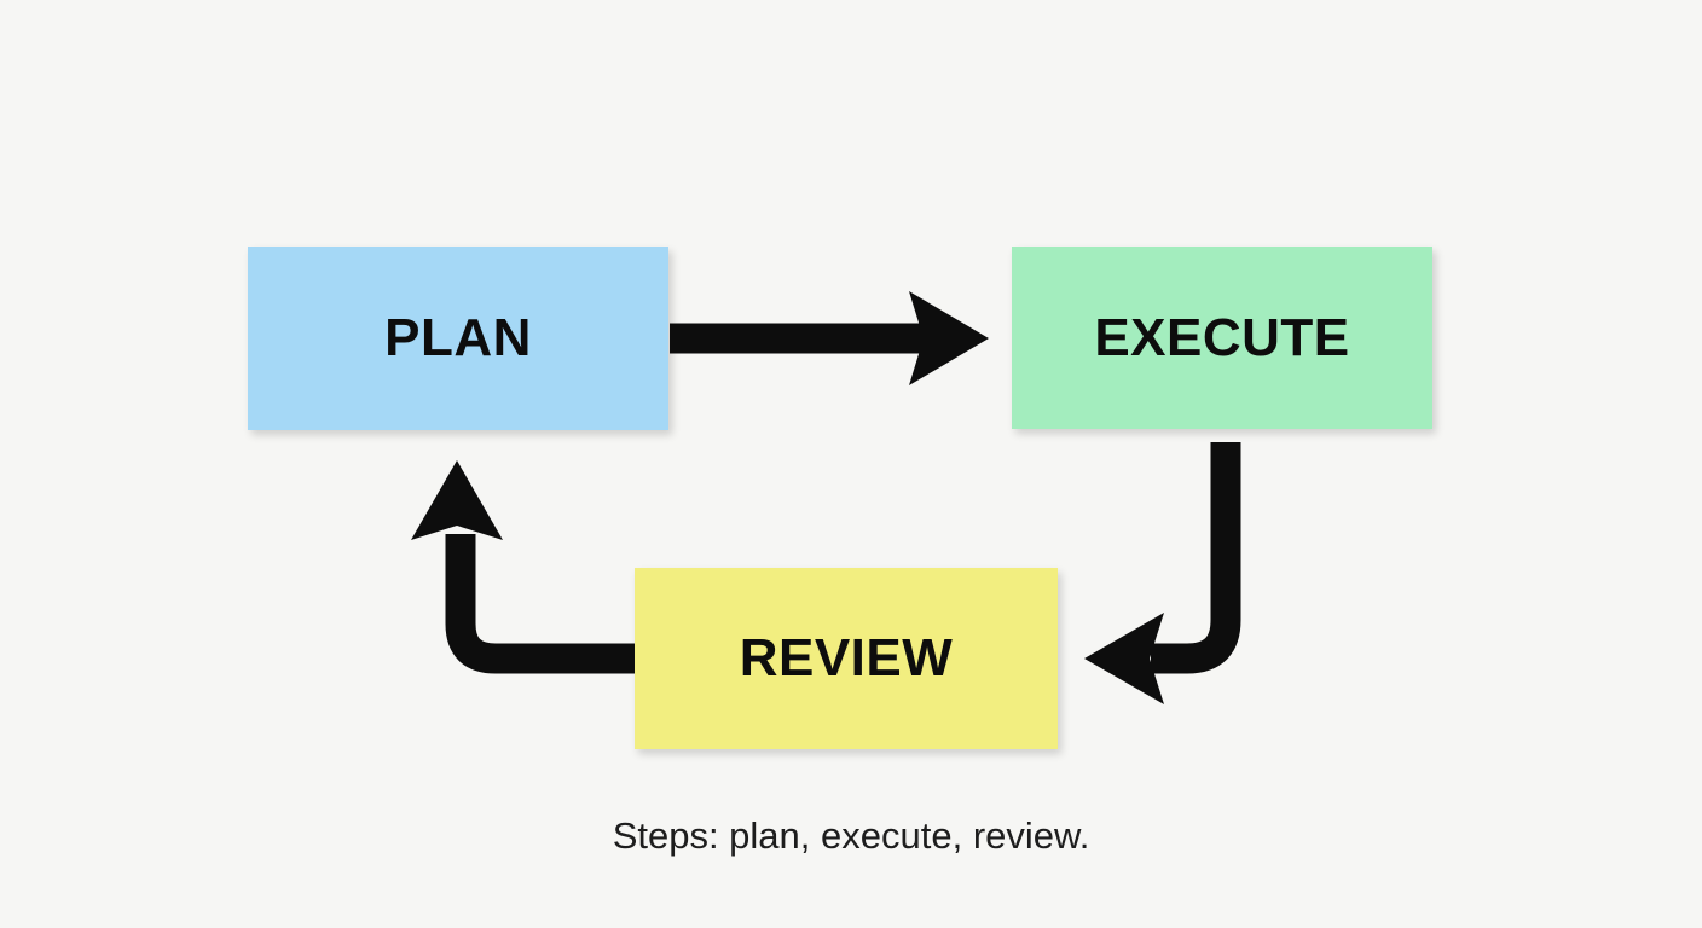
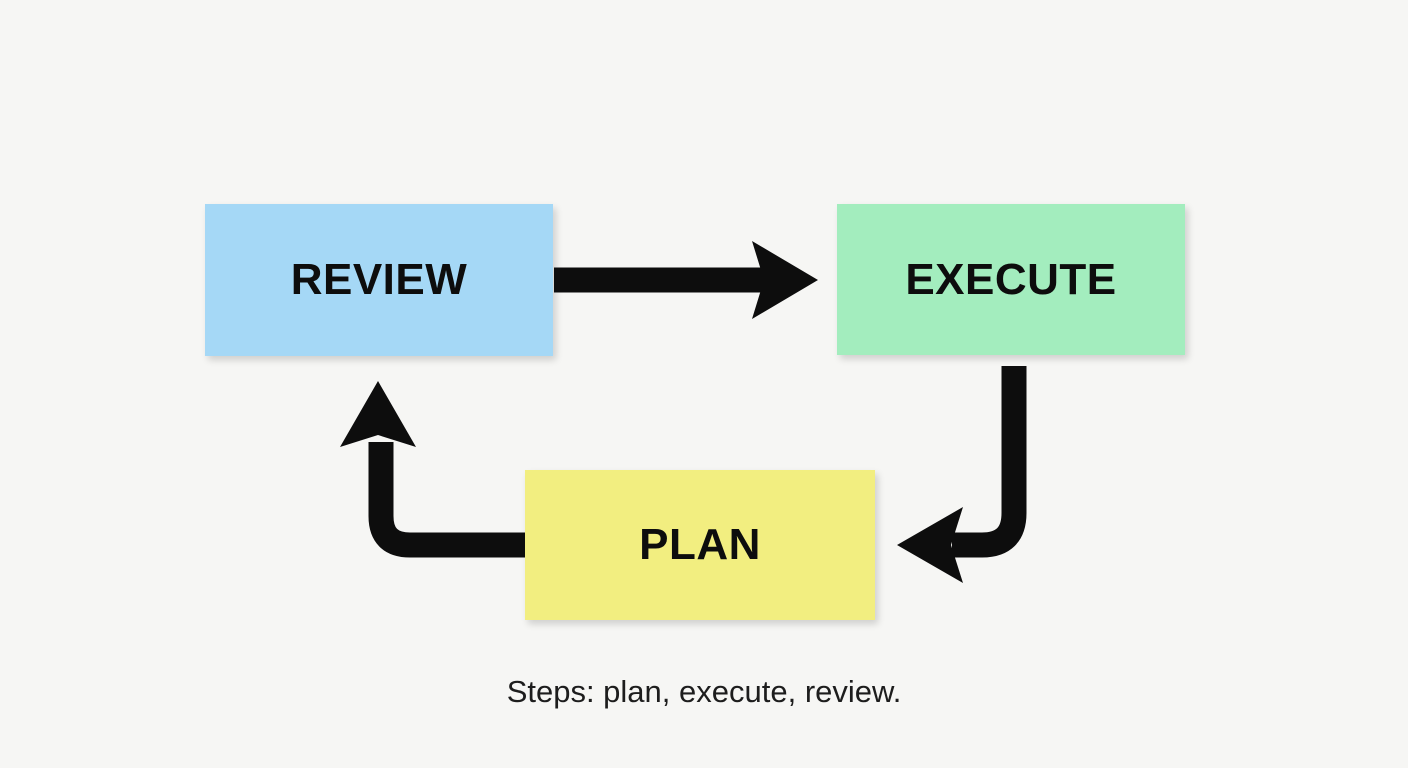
- PLAN
+ REVIEW
  EXECUTE
- REVIEW
+ PLAN
  Steps: plan, execute, review.
